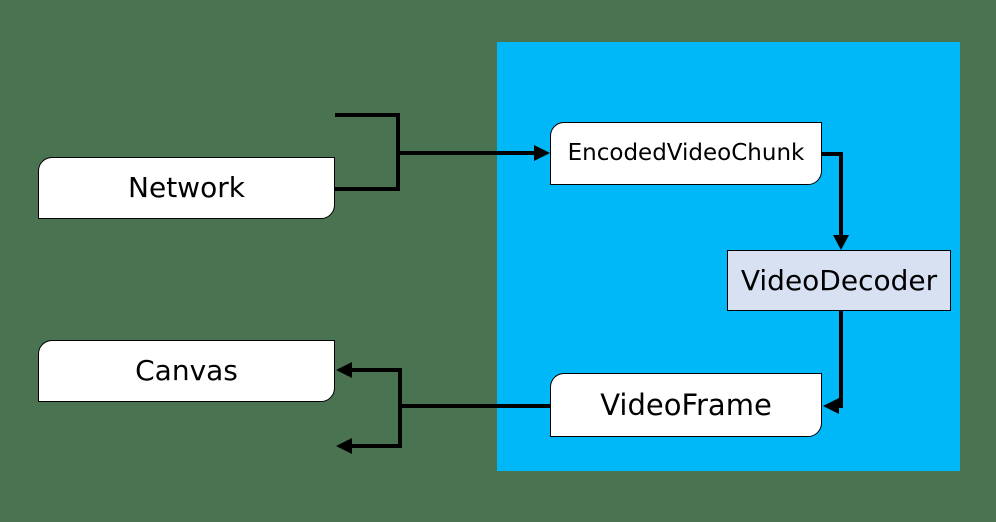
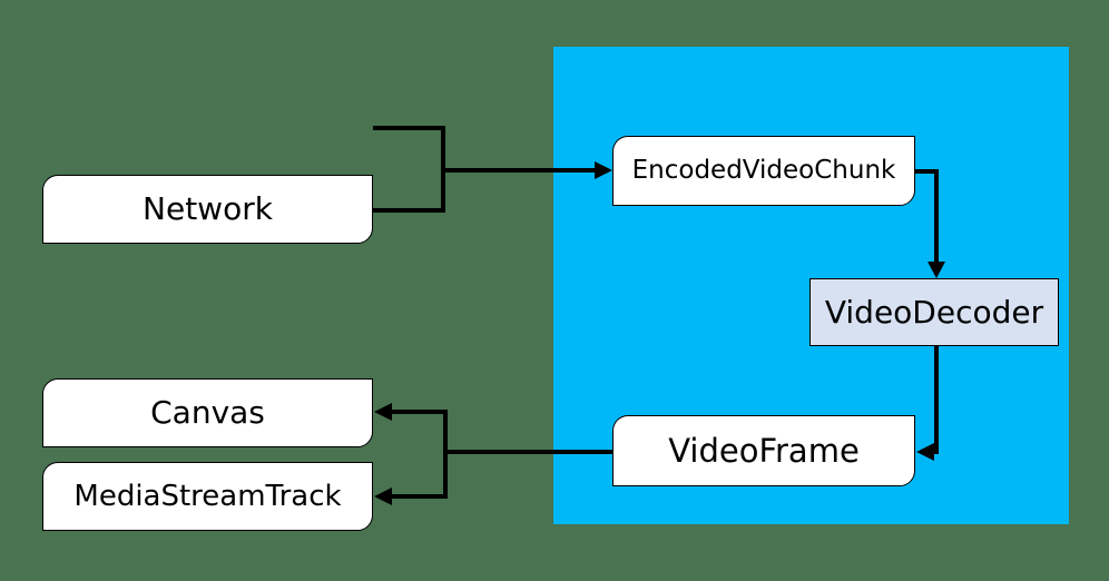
  Network
  EncodedVideoChunk
  VideoDecoder
  VideoFrame
  Canvas
+ MediaStreamTrack
